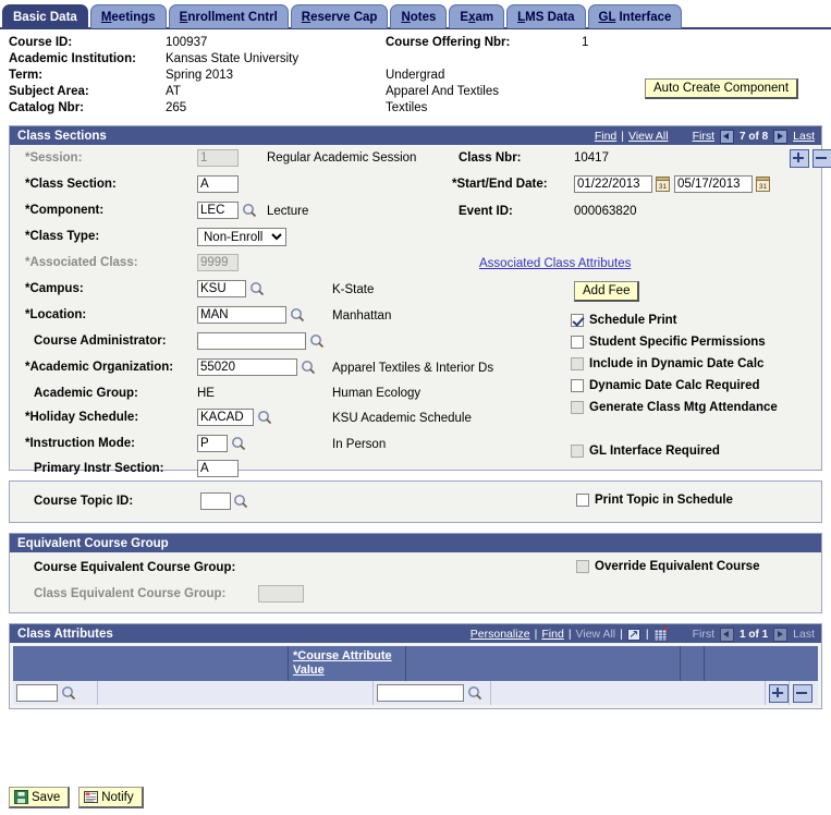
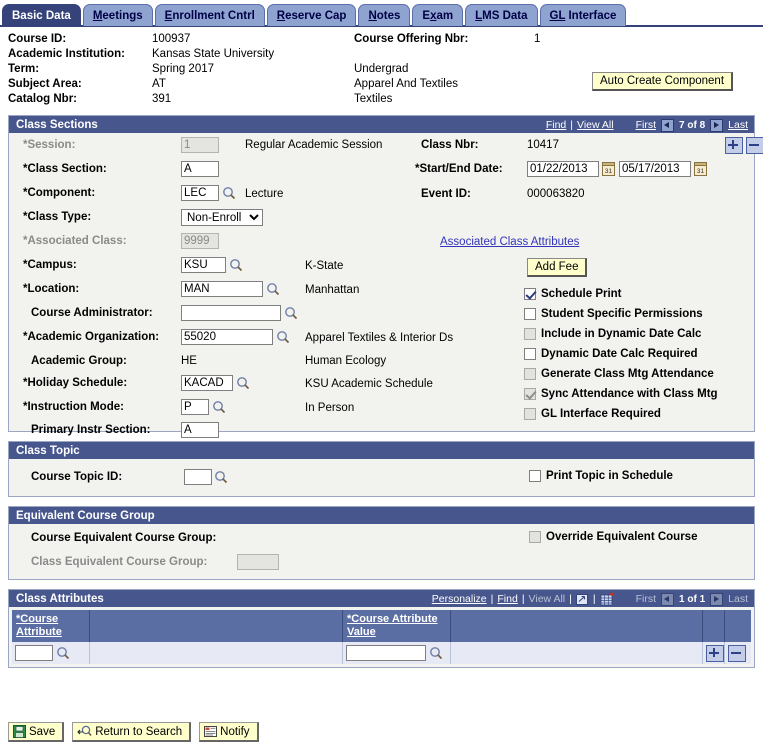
  Basic Data
  Meetings
  Enrollment Cntrl
  Reserve Cap
  Notes
  Exam
  LMS Data
  GL Interface
  Course ID:
  100937
  Academic Institution:
  Kansas State University
  Term:
- Spring 2013
+ Spring 2017
  Subject Area:
  AT
  Catalog Nbr:
- 265
+ 391
  Course Offering Nbr:
  1
  Undergrad
  Apparel And Textiles
  Textiles
  Auto Create Component
  Class Sections
  Find
  |
  View All
  First
  7 of 8
  Last
  *Session:
  1
  Regular Academic Session
  *Class Section:
  A
  *Component:
  LEC
  Lecture
  *Class Type:
  Non-Enroll
  *Associated Class:
  9999
  *Campus:
  KSU
  K-State
  *Location:
  MAN
  Manhattan
  Course Administrator:
  *Academic Organization:
  55020
  Apparel Textiles & Interior Ds
  Academic Group:
  HE
  Human Ecology
  *Holiday Schedule:
  KACAD
  KSU Academic Schedule
  *Instruction Mode:
  P
  In Person
  Primary Instr Section:
  A
  Class Nbr:
  10417
  *Start/End Date:
  01/22/2013
  05/17/2013
  Event ID:
  000063820
  Associated Class Attributes
  Add Fee
  Schedule Print
  Student Specific Permissions
  Include in Dynamic Date Calc
  Dynamic Date Calc Required
  Generate Class Mtg Attendance
+ Sync Attendance with Class Mtg
  GL Interface Required
+ Class Topic
  Course Topic ID:
  Print Topic in Schedule
  Equivalent Course Group
  Course Equivalent Course Group:
  Class Equivalent Course Group:
  Override Equivalent Course
  Class Attributes
  Personalize
  |
  Find
  |
  View All
  |
  |
  First
  1 of 1
  Last
+ *Course Attribute
  *Course Attribute Value
  Save
+ Return to Search
  Notify
